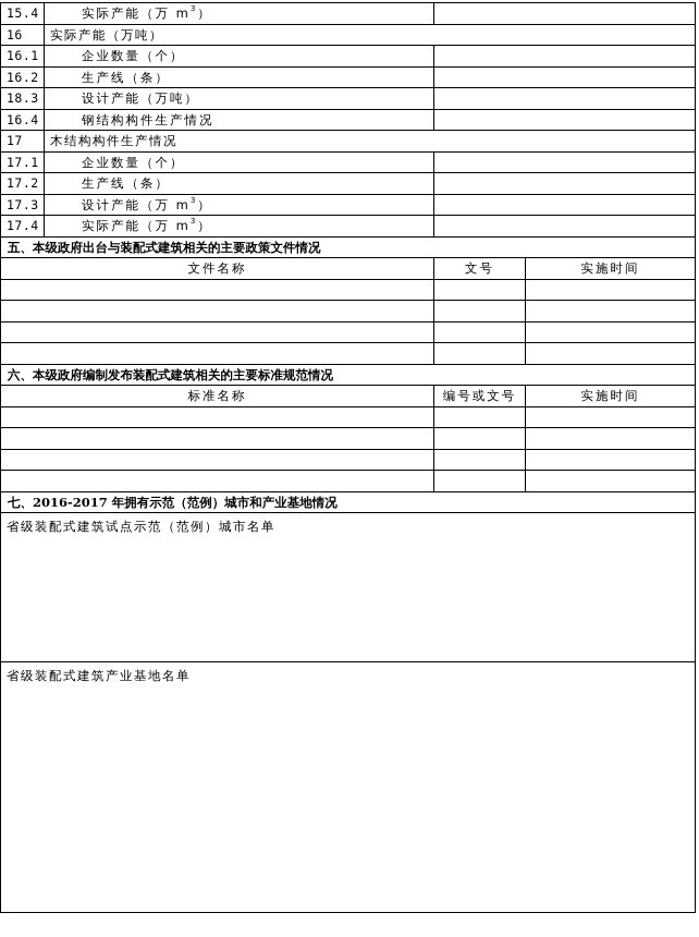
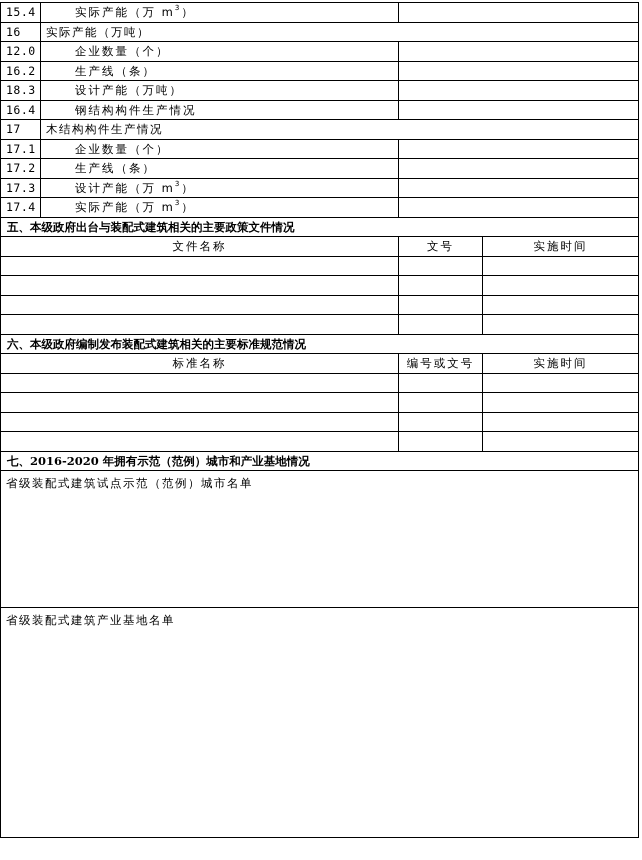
  15.4	实际产能（万 m3）
  16	实际产能（万吨）
- 16.1	企业数量（个）
+ 12.0	企业数量（个）
  16.2	生产线（条）
  18.3	设计产能（万吨）
  16.4	钢结构构件生产情况
  17	木结构构件生产情况
  17.1	企业数量（个）
  17.2	生产线（条）
  17.3	设计产能（万 m3）
  17.4	实际产能（万 m3）
  五、本级政府出台与装配式建筑相关的主要政策文件情况
  文件名称	文号	实施时间
  六、本级政府编制发布装配式建筑相关的主要标准规范情况
  标准名称	编号或文号	实施时间
- 七、2016-2017 年拥有示范（范例）城市和产业基地情况
+ 七、2016-2020 年拥有示范（范例）城市和产业基地情况
  省级装配式建筑试点示范（范例）城市名单
  省级装配式建筑产业基地名单
